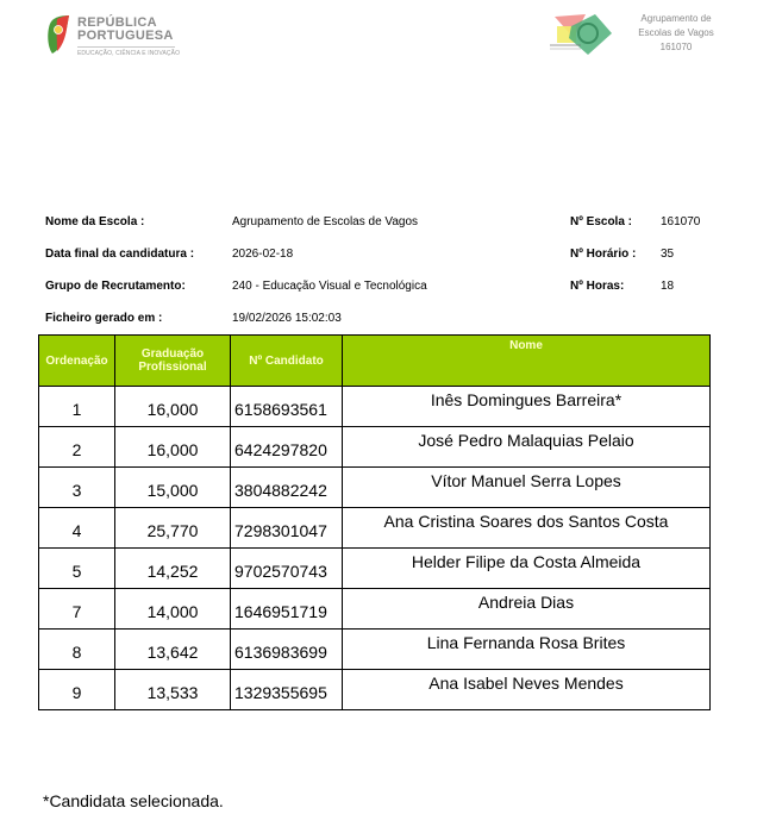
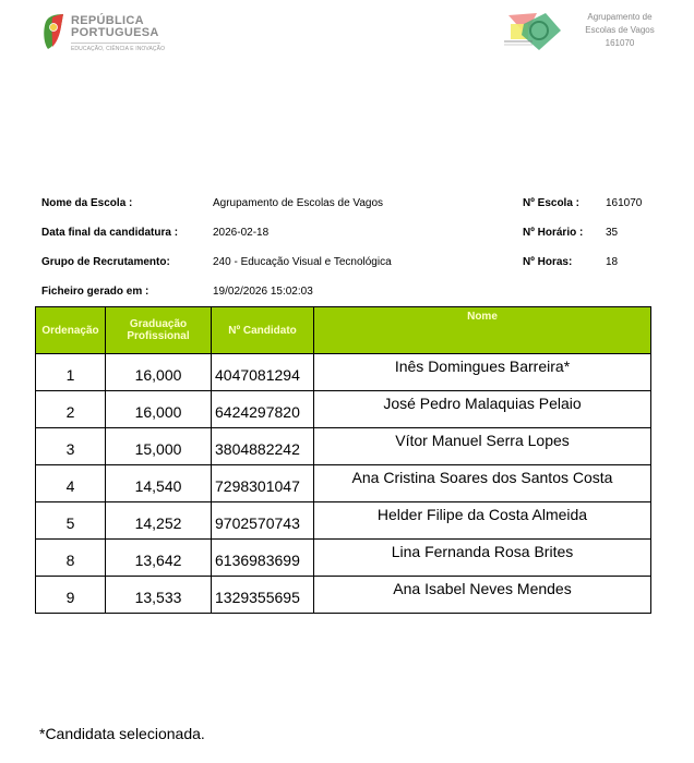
  REPÚBLICA
  PORTUGUESA
  Agrupamento de
  Escolas de Vagos
  161070
  Nome da Escola :
  Agrupamento de Escolas de Vagos
  Data final da candidatura :
  2026-02-18
  Grupo de Recrutamento:
  240 - Educação Visual e Tecnológica
  Ficheiro gerado em :
  19/02/2026 15:02:03
  Nº Escola :
  161070
  Nº Horário :
  35
  Nº Horas:
  18
  Ordenação	Graduação Profissional	Nº Candidato	Nome
- 1	16,000	6158693561	Inês Domingues Barreira*
+ 1	16,000	4047081294	Inês Domingues Barreira*
  2	16,000	6424297820	José Pedro Malaquias Pelaio
  3	15,000	3804882242	Vítor Manuel Serra Lopes
- 4	25,770	7298301047	Ana Cristina Soares dos Santos Costa
+ 4	14,540	7298301047	Ana Cristina Soares dos Santos Costa
  5	14,252	9702570743	Helder Filipe da Costa Almeida
- 7	14,000	1646951719	Andreia Dias
  8	13,642	6136983699	Lina Fernanda Rosa Brites
  9	13,533	1329355695	Ana Isabel Neves Mendes
  *Candidata selecionada.
